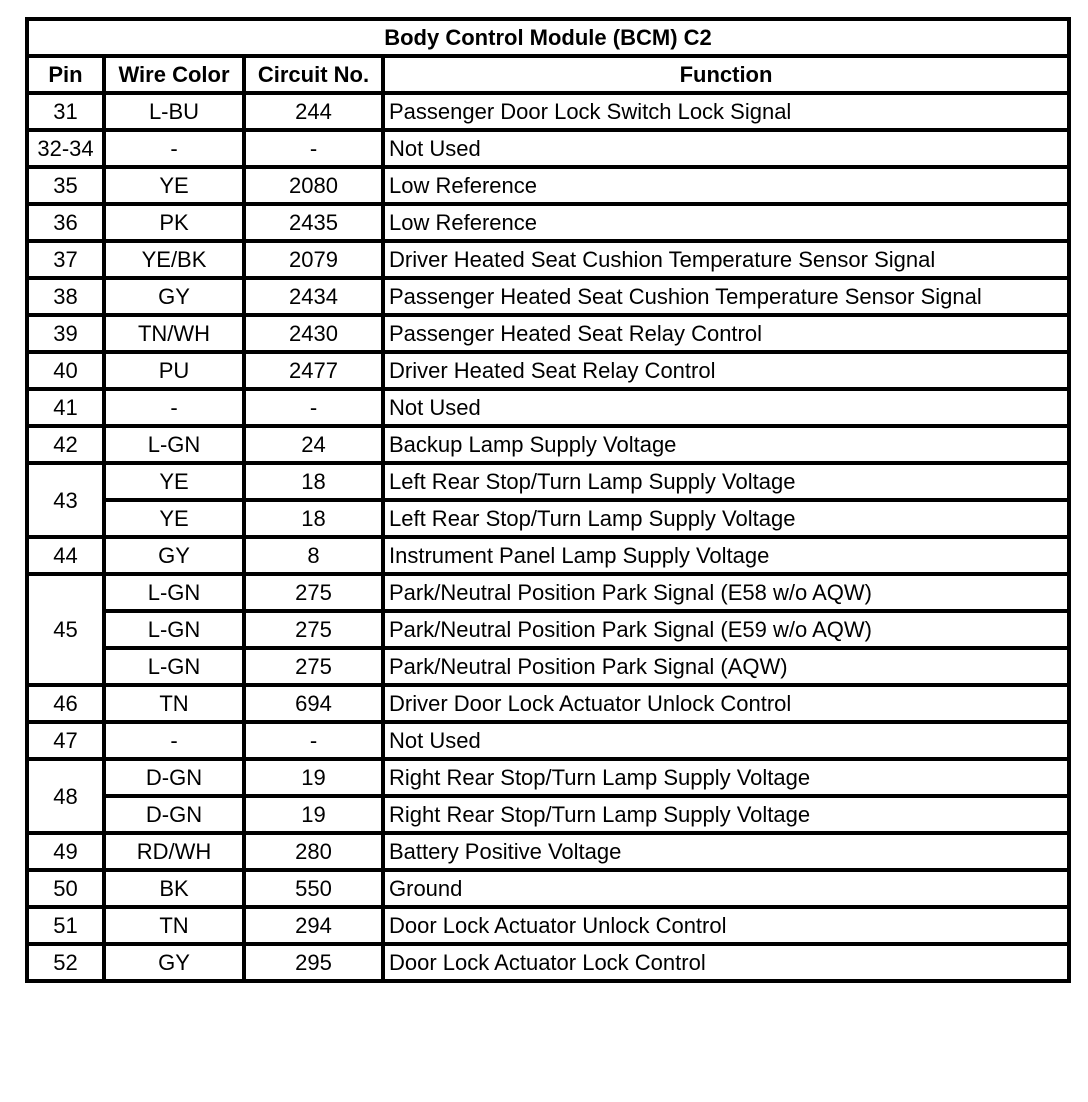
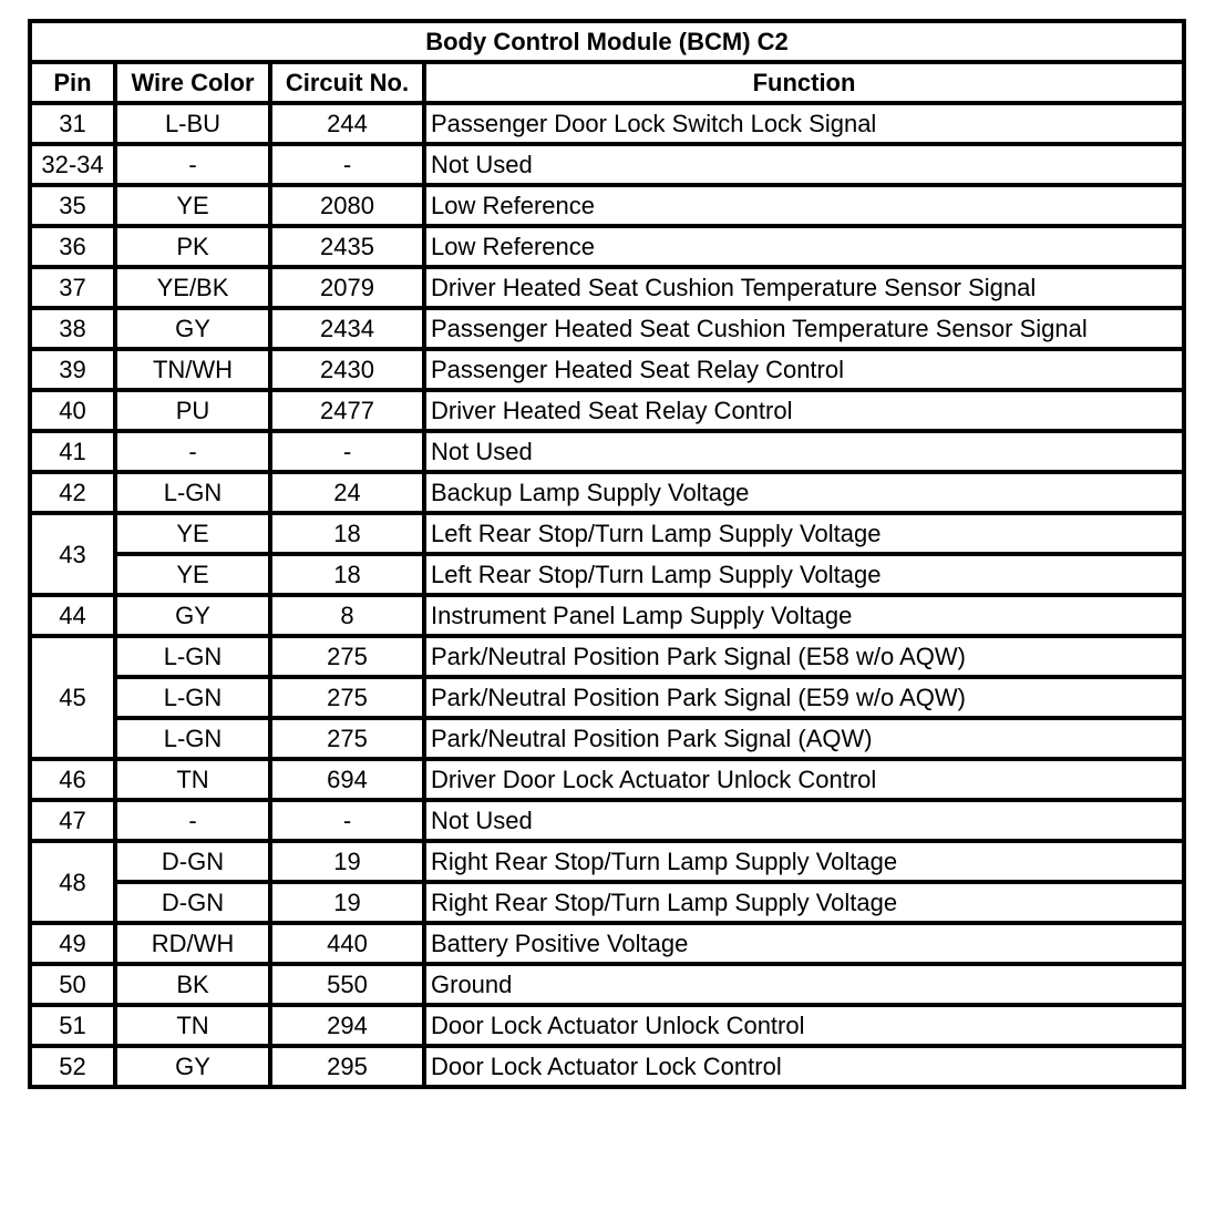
  Body Control Module (BCM) C2
  Pin	Wire Color	Circuit No.	Function
  31	L-BU	244	Passenger Door Lock Switch Lock Signal
  32-34	-	-	Not Used
  35	YE	2080	Low Reference
  36	PK	2435	Low Reference
  37	YE/BK	2079	Driver Heated Seat Cushion Temperature Sensor Signal
  38	GY	2434	Passenger Heated Seat Cushion Temperature Sensor Signal
  39	TN/WH	2430	Passenger Heated Seat Relay Control
  40	PU	2477	Driver Heated Seat Relay Control
  41	-	-	Not Used
  42	L-GN	24	Backup Lamp Supply Voltage
  43	YE	18	Left Rear Stop/Turn Lamp Supply Voltage
  YE	18	Left Rear Stop/Turn Lamp Supply Voltage
  44	GY	8	Instrument Panel Lamp Supply Voltage
  45	L-GN	275	Park/Neutral Position Park Signal (E58 w/o AQW)
  L-GN	275	Park/Neutral Position Park Signal (E59 w/o AQW)
  L-GN	275	Park/Neutral Position Park Signal (AQW)
  46	TN	694	Driver Door Lock Actuator Unlock Control
  47	-	-	Not Used
  48	D-GN	19	Right Rear Stop/Turn Lamp Supply Voltage
  D-GN	19	Right Rear Stop/Turn Lamp Supply Voltage
- 49	RD/WH	280	Battery Positive Voltage
+ 49	RD/WH	440	Battery Positive Voltage
  50	BK	550	Ground
  51	TN	294	Door Lock Actuator Unlock Control
  52	GY	295	Door Lock Actuator Lock Control
